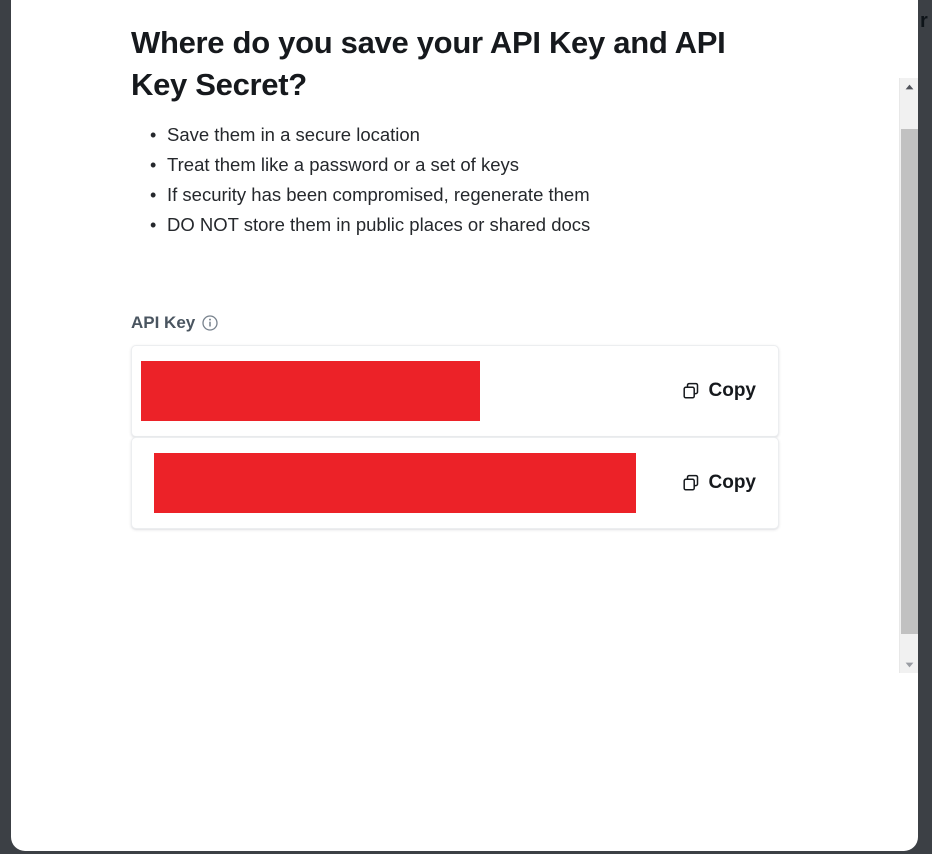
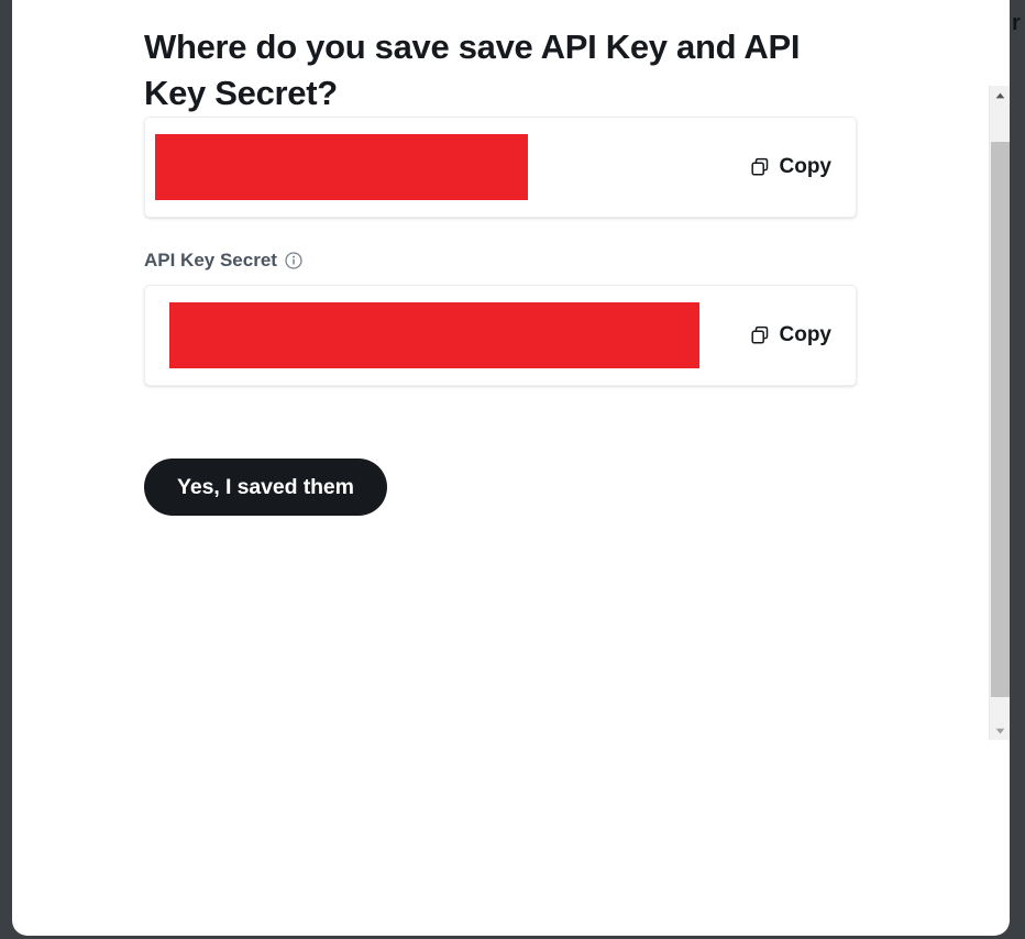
  r
- Where do you save your API Key and API Key Secret?
+ Where do you save save API Key and API Key Secret?
- Save them in a secure location
- Treat them like a password or a set of keys
- If security has been compromised, regenerate them
- DO NOT store them in public places or shared docs
- API Key
  Copy
+ API Key Secret
  Copy
+ Yes, I saved them
